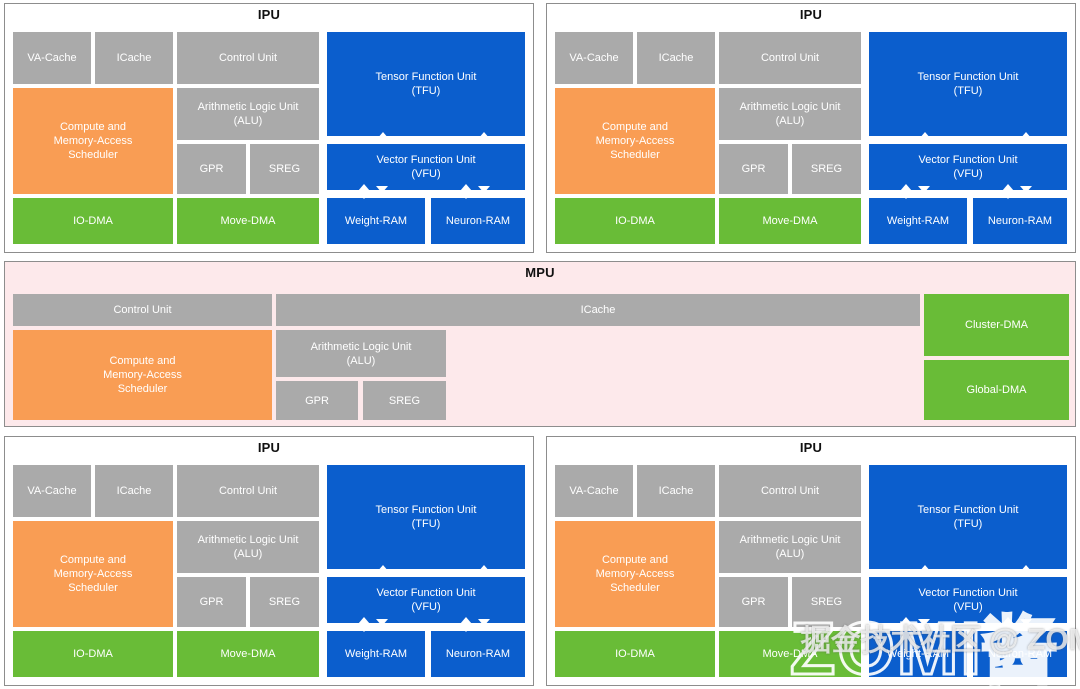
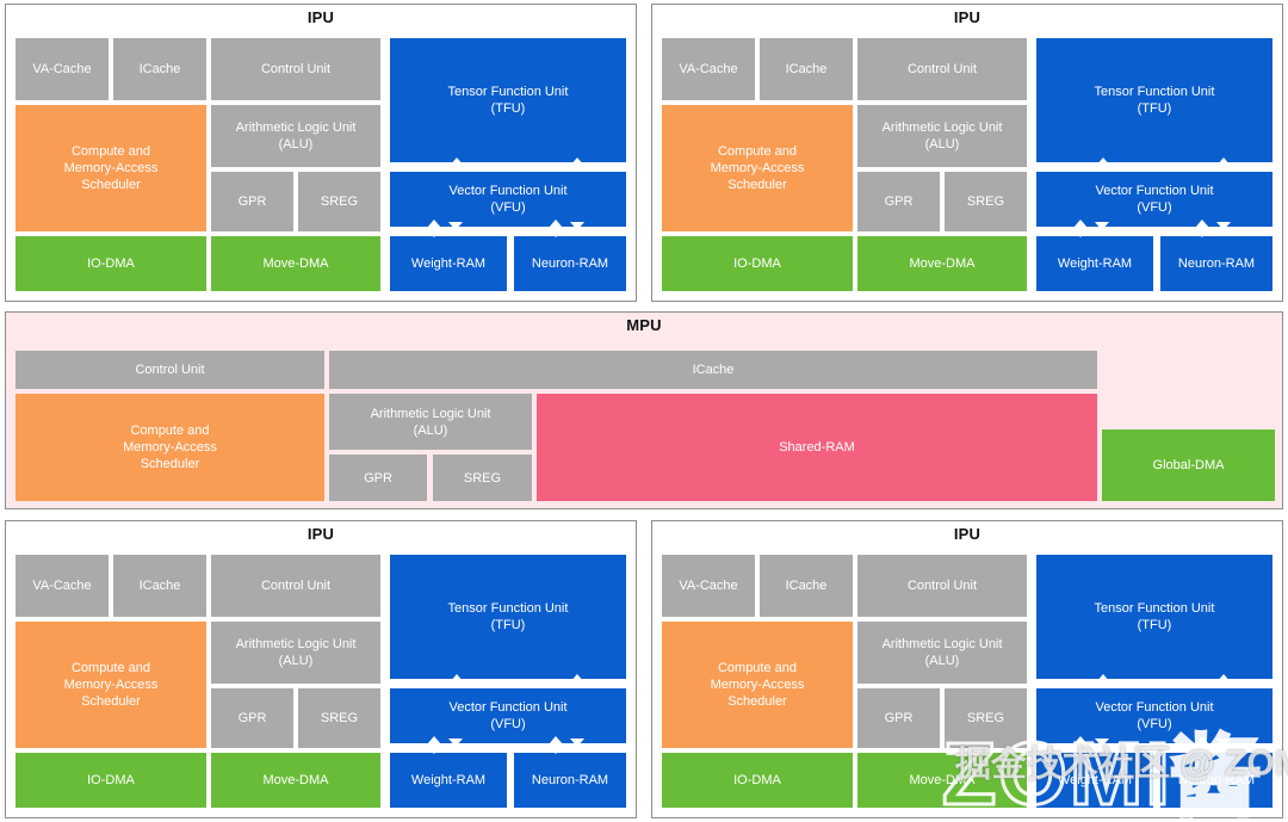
  IPU
  VA-Cache
  ICache
  Control Unit
  Tensor Function Unit
  (TFU)
  Compute and
  Memory-Access
  Scheduler
  Arithmetic Logic Unit
  (ALU)
  GPR
  SREG
  Vector Function Unit
  (VFU)
  IO-DMA
  Move-DMA
  Weight-RAM
  Neuron-RAM
  IPU
  VA-Cache
  ICache
  Control Unit
  Tensor Function Unit
  (TFU)
  Compute and
  Memory-Access
  Scheduler
  Arithmetic Logic Unit
  (ALU)
  GPR
  SREG
  Vector Function Unit
  (VFU)
  IO-DMA
  Move-DMA
  Weight-RAM
  Neuron-RAM
  MPU
  Control Unit
  ICache
- Cluster-DMA
  Compute and
  Memory-Access
  Scheduler
  Arithmetic Logic Unit
  (ALU)
  GPR
  SREG
+ Shared-RAM
  Global-DMA
  IPU
  VA-Cache
  ICache
  Control Unit
  Tensor Function Unit
  (TFU)
  Compute and
  Memory-Access
  Scheduler
  Arithmetic Logic Unit
  (ALU)
  GPR
  SREG
  Vector Function Unit
  (VFU)
  IO-DMA
  Move-DMA
  Weight-RAM
  Neuron-RAM
  IPU
  VA-Cache
  ICache
  Control Unit
  Tensor Function Unit
  (TFU)
  Compute and
  Memory-Access
  Scheduler
  Arithmetic Logic Unit
  (ALU)
  GPR
  SREG
  Vector Function Unit
  (VFU)
  IO-DMA
  Move-DMA
  Weight-RAM
  Neuron-RAM
  ZOMI酱
  掘金技术社区 @ ZO
